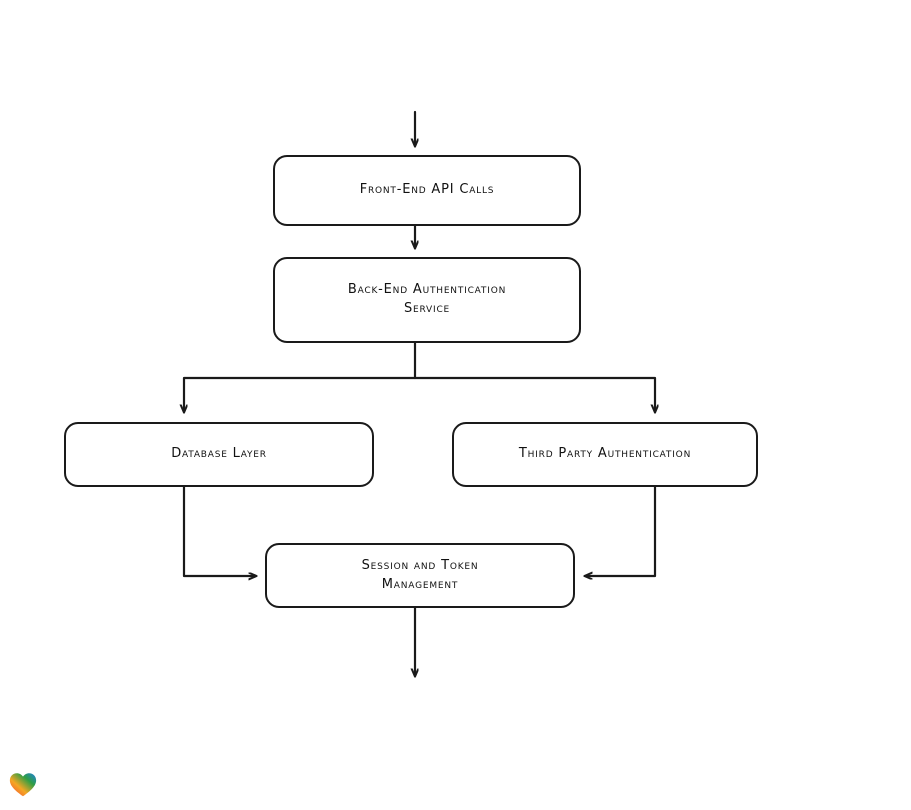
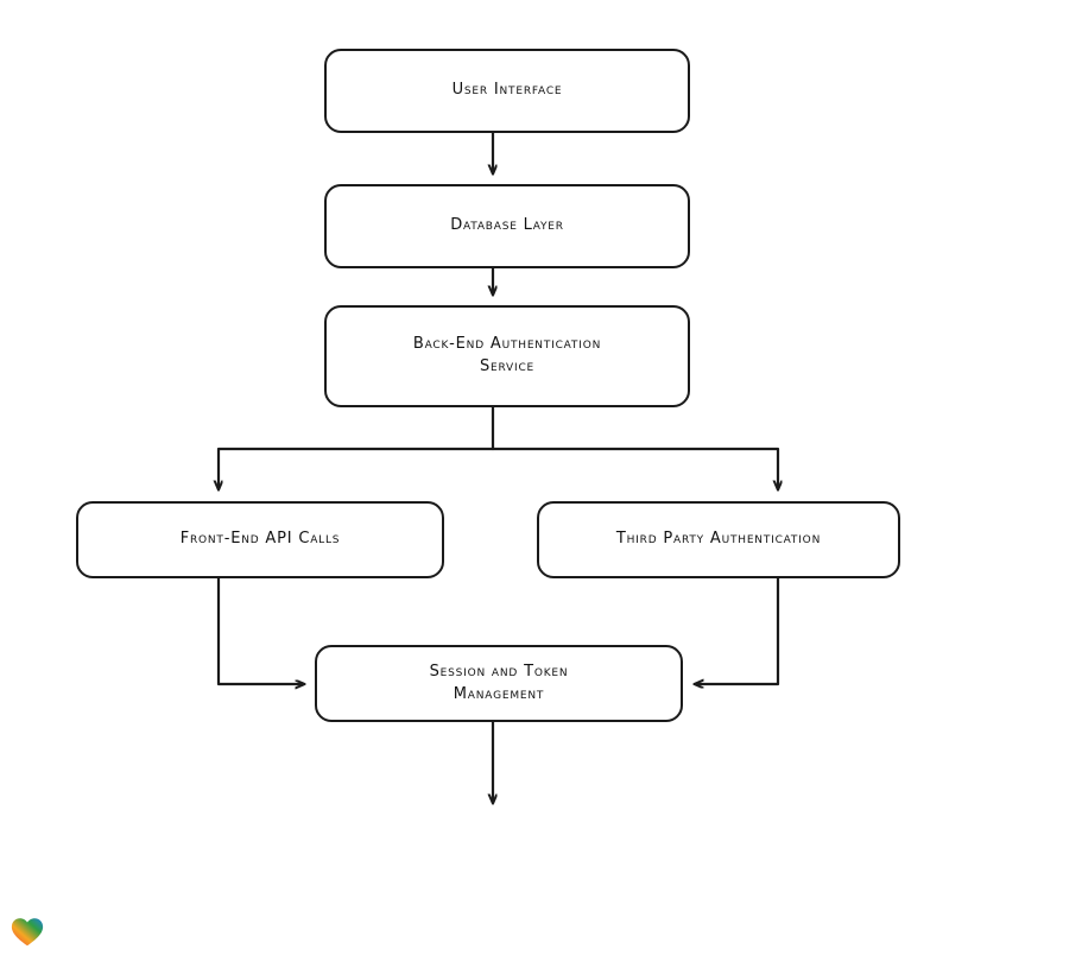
+ User Interface
- Front-End API Calls
+ Database Layer
  Back-End Authentication
  Service
- Database Layer
+ Front-End API Calls
  Third Party Authentication
  Session and Token
  Management
